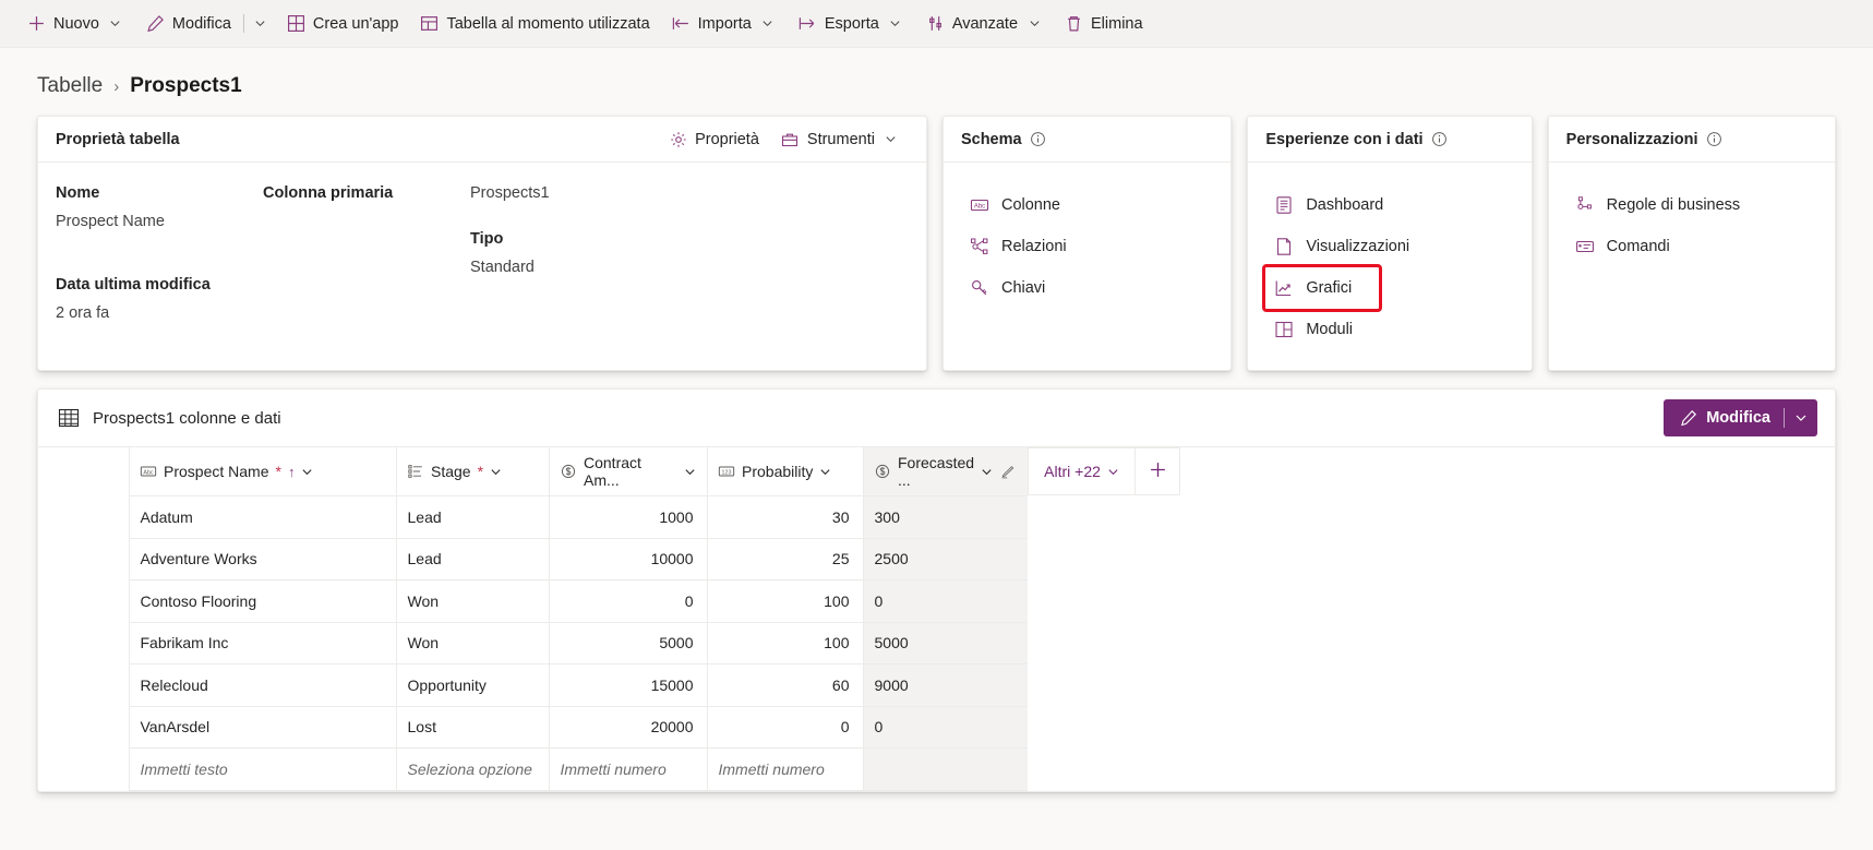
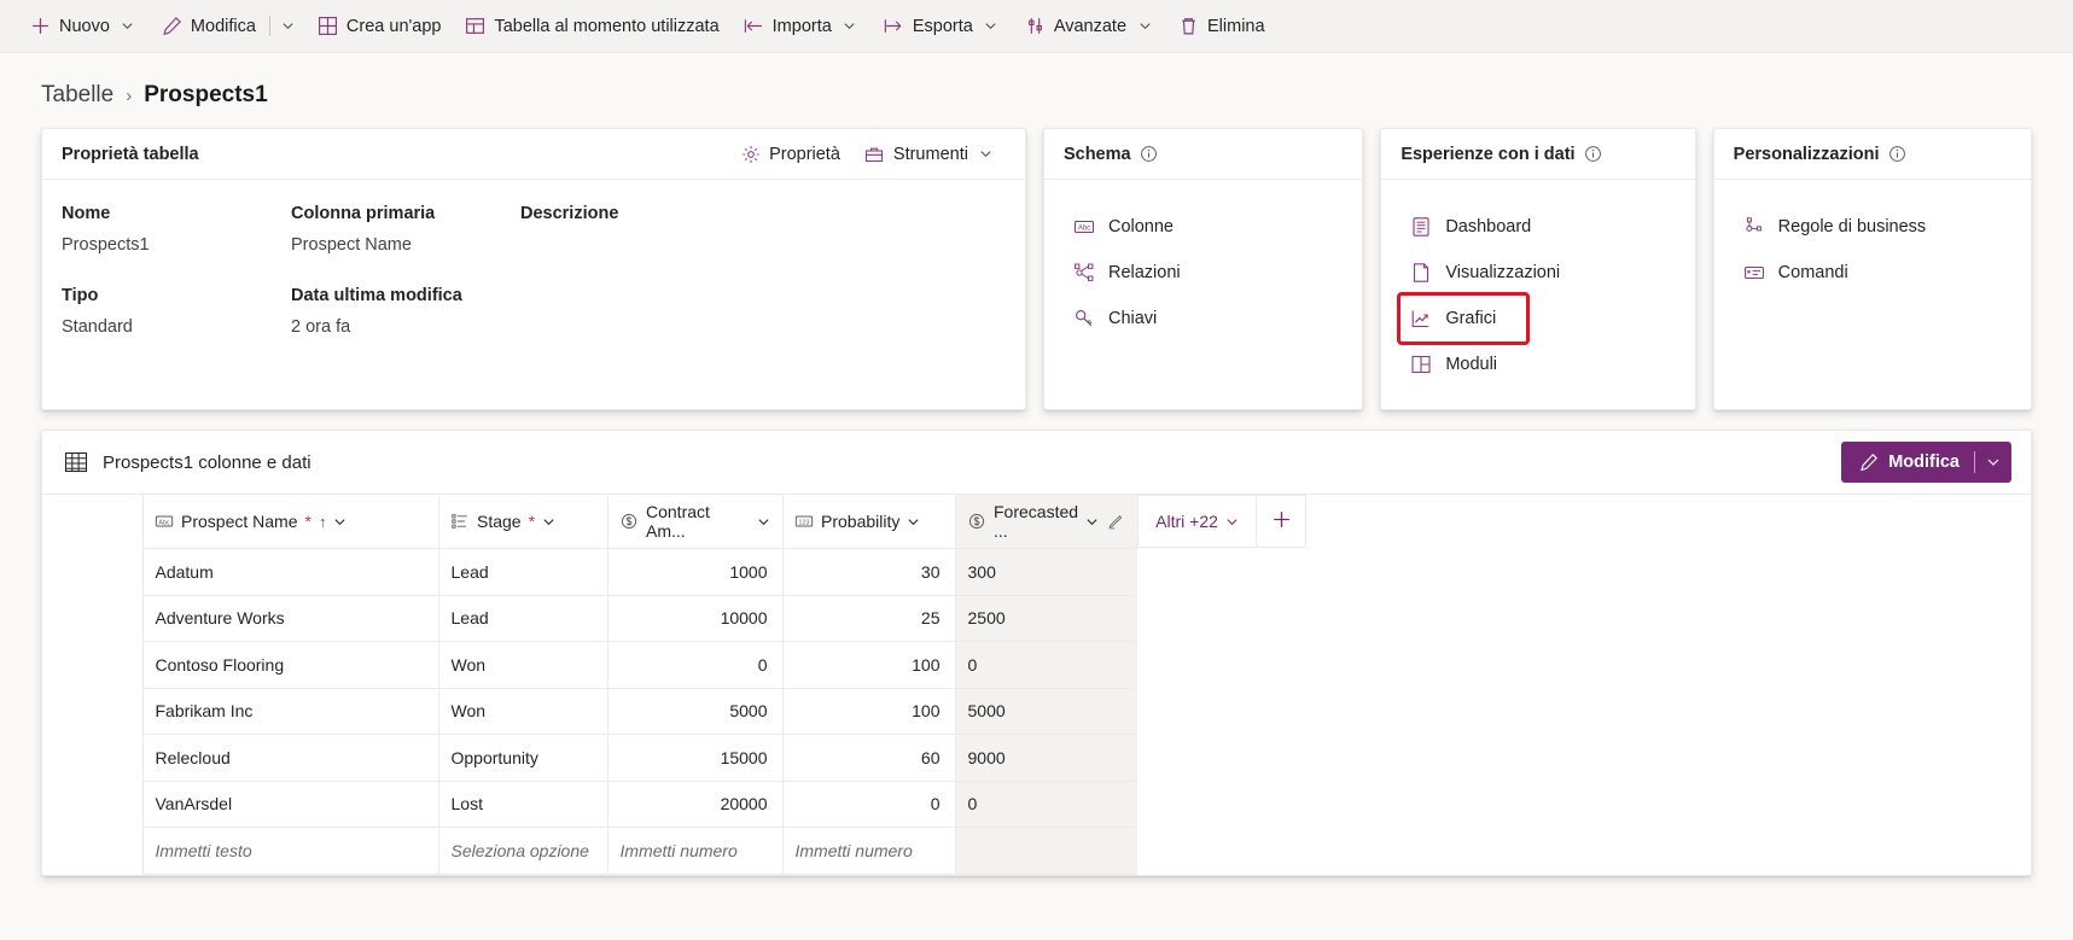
  Nuovo
  Modifica
  Crea un'app
  Tabella al momento utilizzata
  Importa
  Esporta
  Avanzate
  Elimina
  Tabelle
  ›
  Prospects1
  Proprietà tabella
  Proprietà
  Strumenti
  Nome
  Colonna primaria
+ Descrizione
  Prospects1
  Prospect Name
  Tipo
  Data ultima modifica
  Standard
  2 ora fa
  Schema
  Colonne
  Relazioni
  Chiavi
  Esperienze con i dati
  Dashboard
  Visualizzazioni
  Grafici
  Moduli
  Personalizzazioni
  Regole di business
  Comandi
  Prospects1 colonne e dati
  Modifica
  	Prospect Name * ↑	Stage *	Contract Am...	Probability	Forecasted ...	Altri +22
  	Adatum	Lead	1000	30	300
  	Adventure Works	Lead	10000	25	2500
  	Contoso Flooring	Won	0	100	0
  	Fabrikam Inc	Won	5000	100	5000
  	Relecloud	Opportunity	15000	60	9000
  	VanArsdel	Lost	20000	0	0
  	Immetti testo	Seleziona opzione	Immetti numero	Immetti numero
